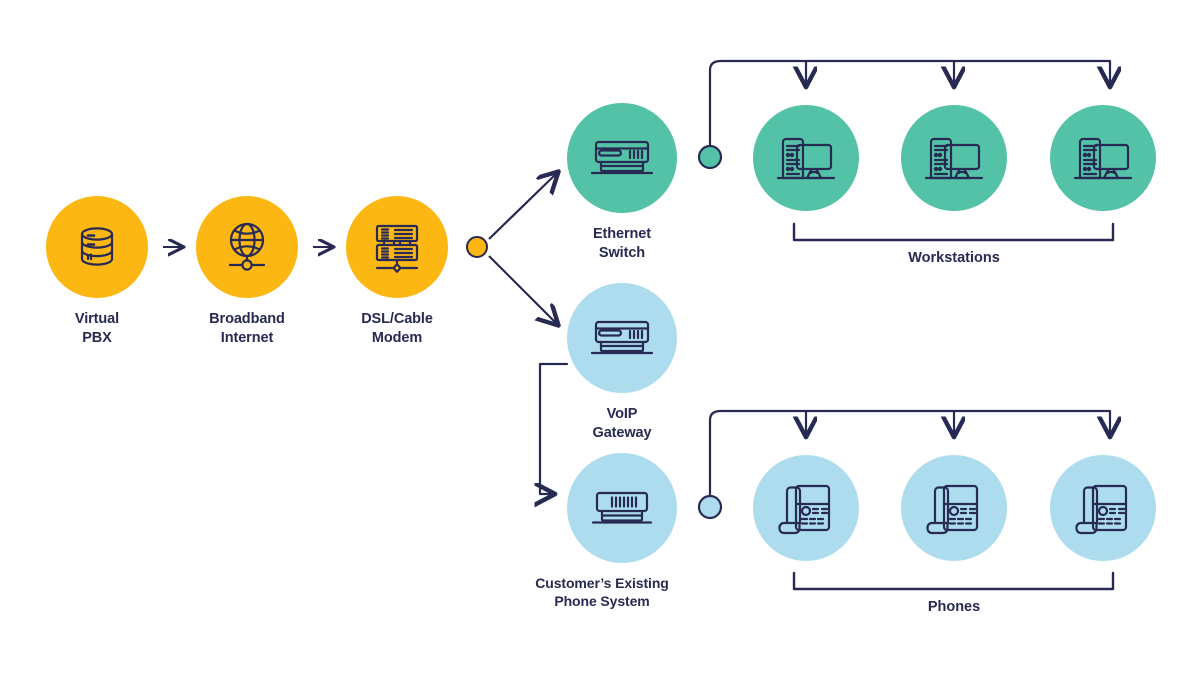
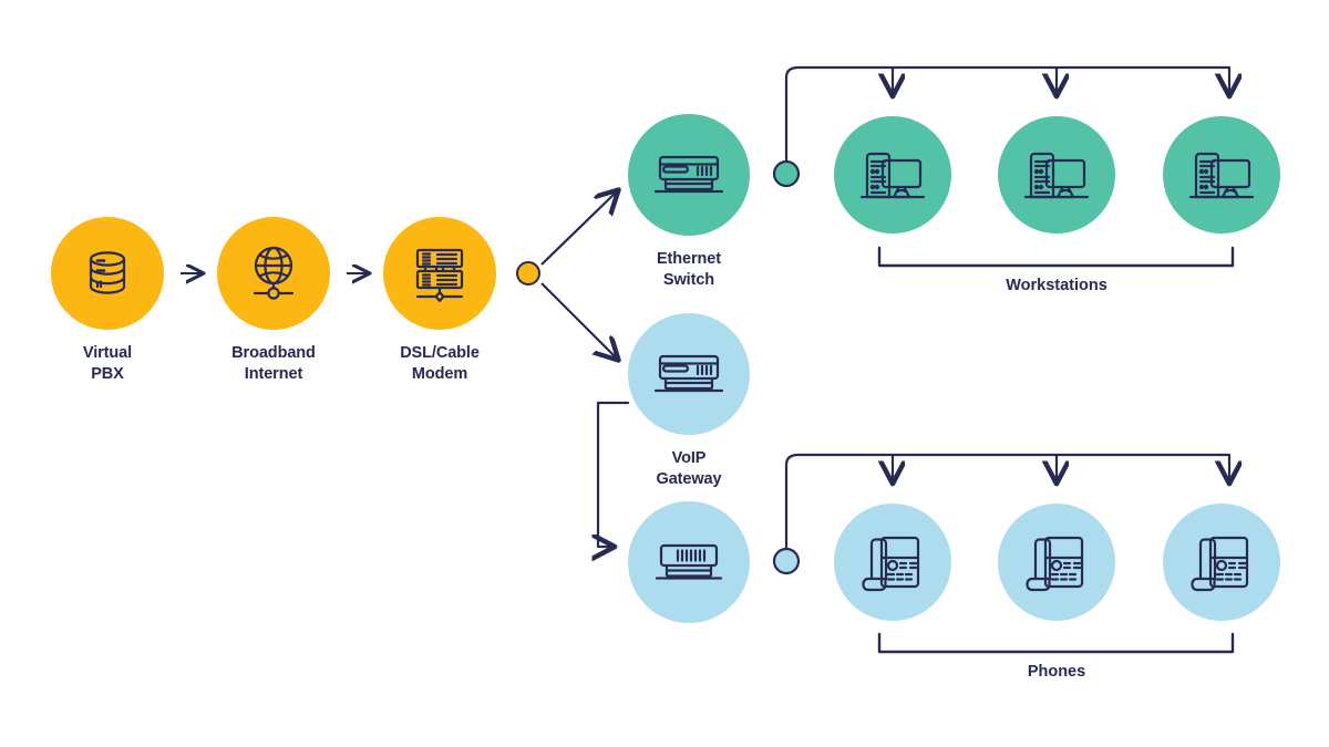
  Virtual
  PBX
  Broadband
  Internet
  DSL/Cable
  Modem
  Ethernet
  Switch
  VoIP
  Gateway
- Customer’s Existing
- Phone System
  Workstations
  Phones
